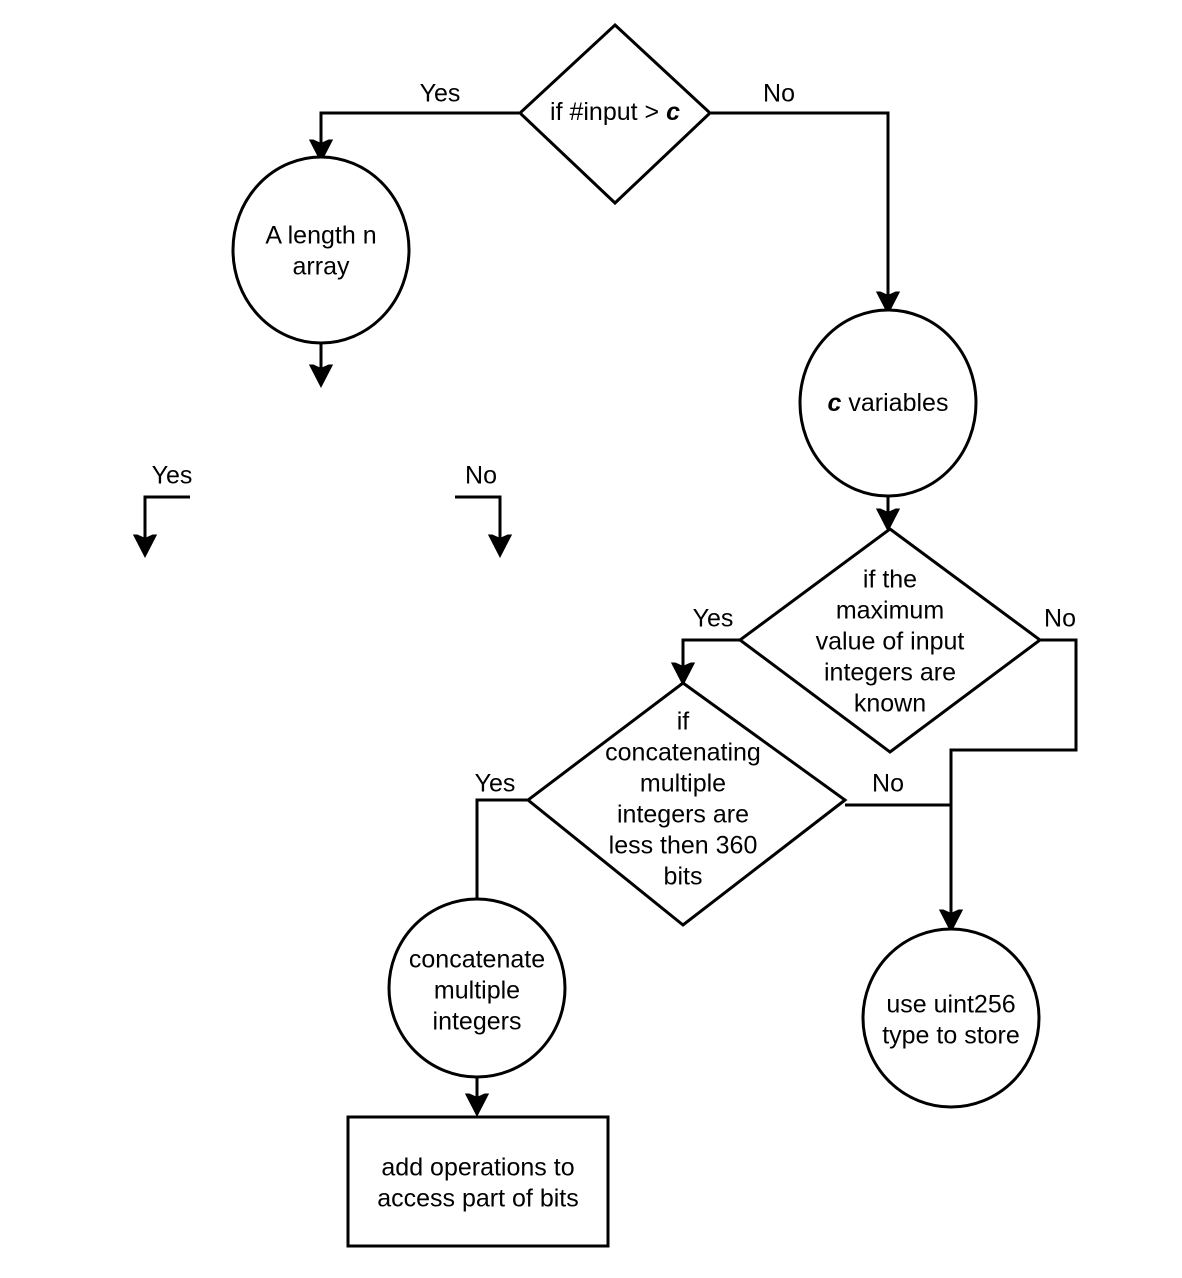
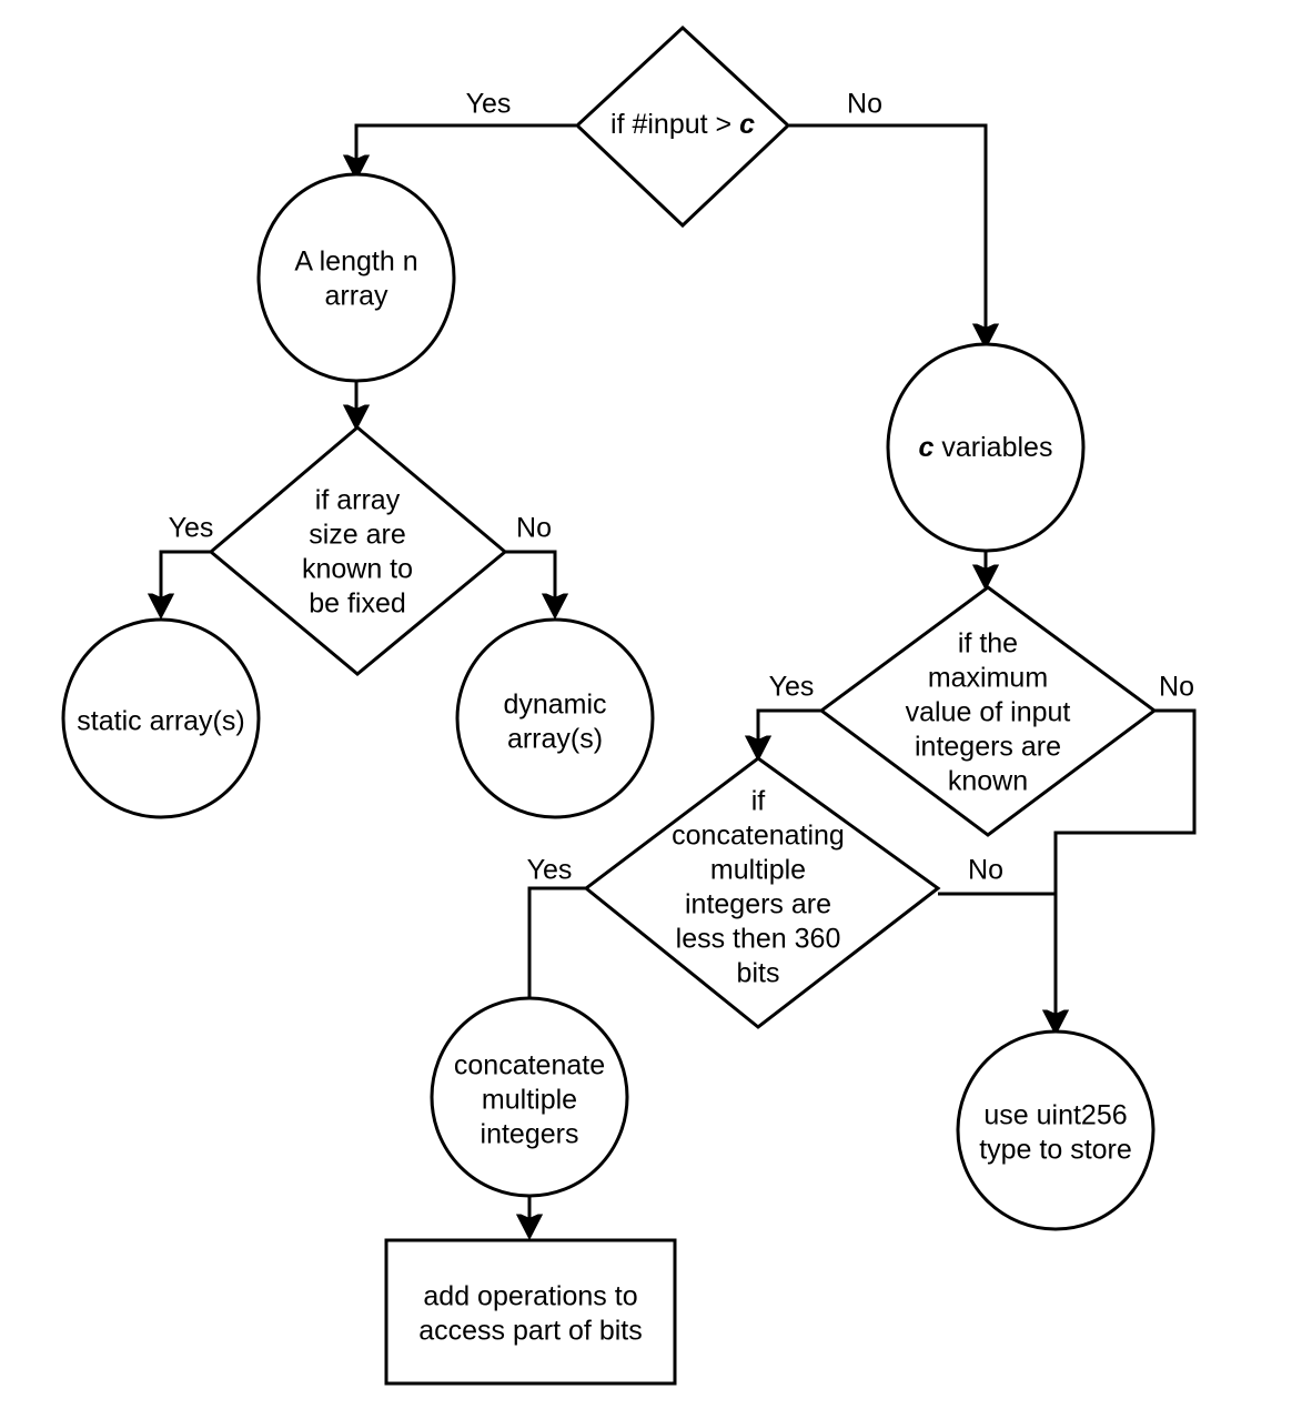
  if #input > c
  A length n
  array
  c variables
+ if array
+ size are
+ known to
+ be fixed
+ static array(s)
+ dynamic
+ array(s)
  if the
  maximum
  value of input
  integers are
  known
  if
  concatenating
  multiple
  integers are
  less then 360
  bits
  concatenate
  multiple
  integers
  use uint256
  type to store
  add operations to
  access part of bits
  Yes
  No
  Yes
  No
  Yes
  No
  Yes
  No
